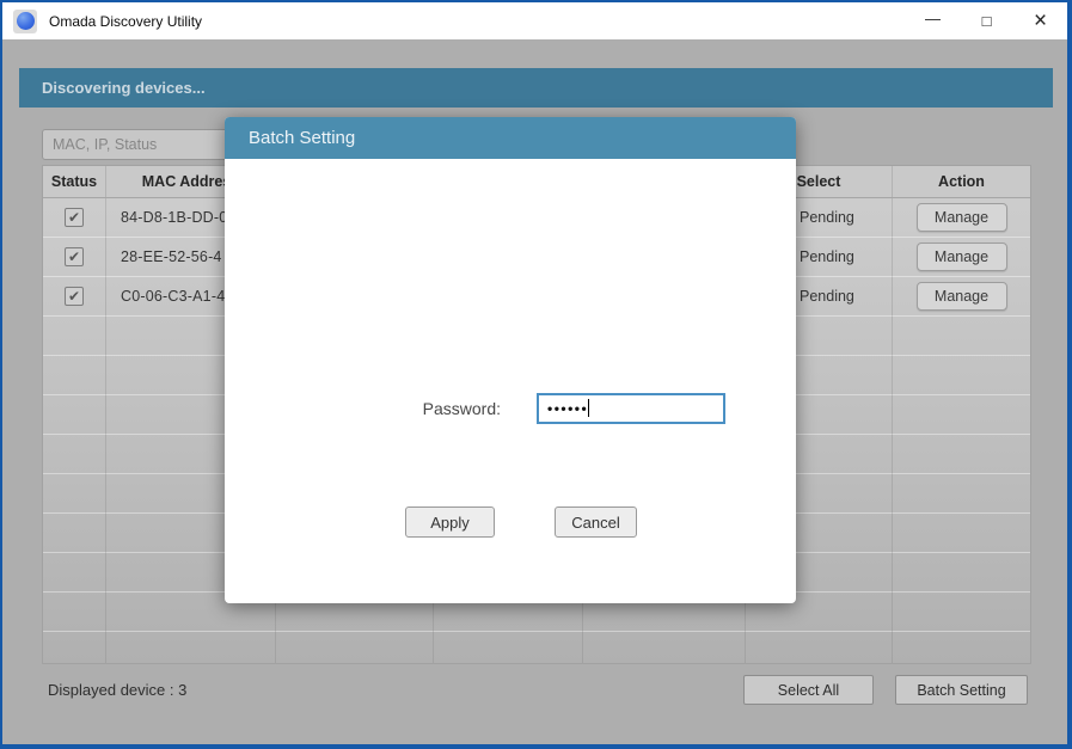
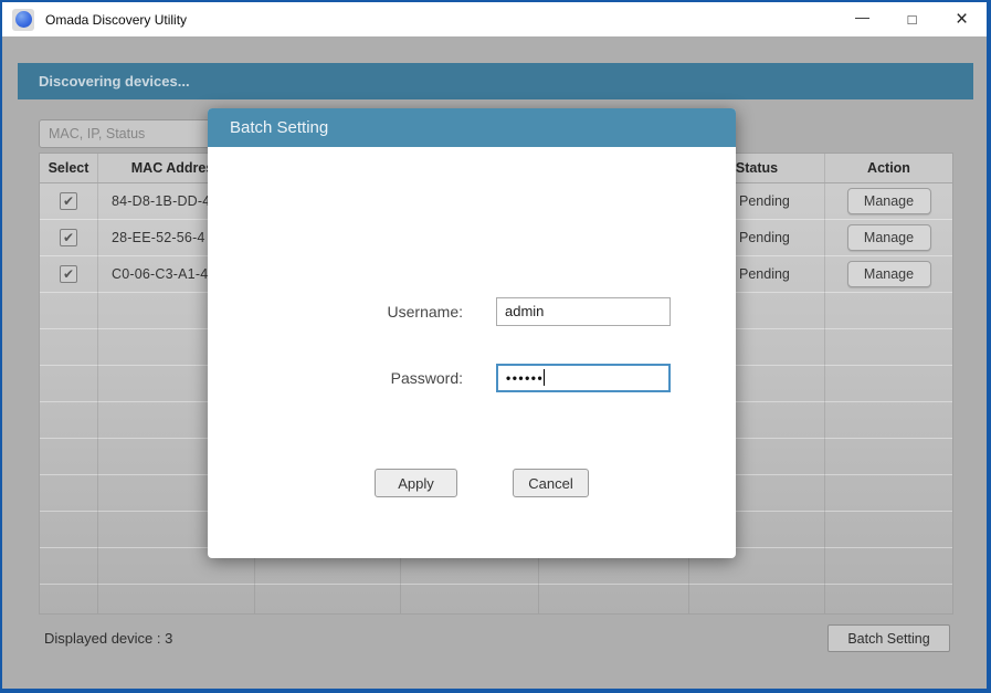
  Omada Discovery Utility
  —
  □
  ×
  Discovering devices...
  MAC, IP, Status
- Status
+ Select
  MAC Addre
- Select
+ Status
  Action
  ✔
- 84-D8-1B-DD-0
+ 84-D8-1B-DD-4
  Pending
  Manage
  ✔
  28-EE-52-56-4
  Pending
  Manage
  ✔
  C0-06-C3-A1-4
  Pending
  Manage
  Displayed device : 3
- Select All
  Batch Setting
  Batch Setting
+ Username:
+ admin
  Password:
  ••••••
  Apply
  Cancel
